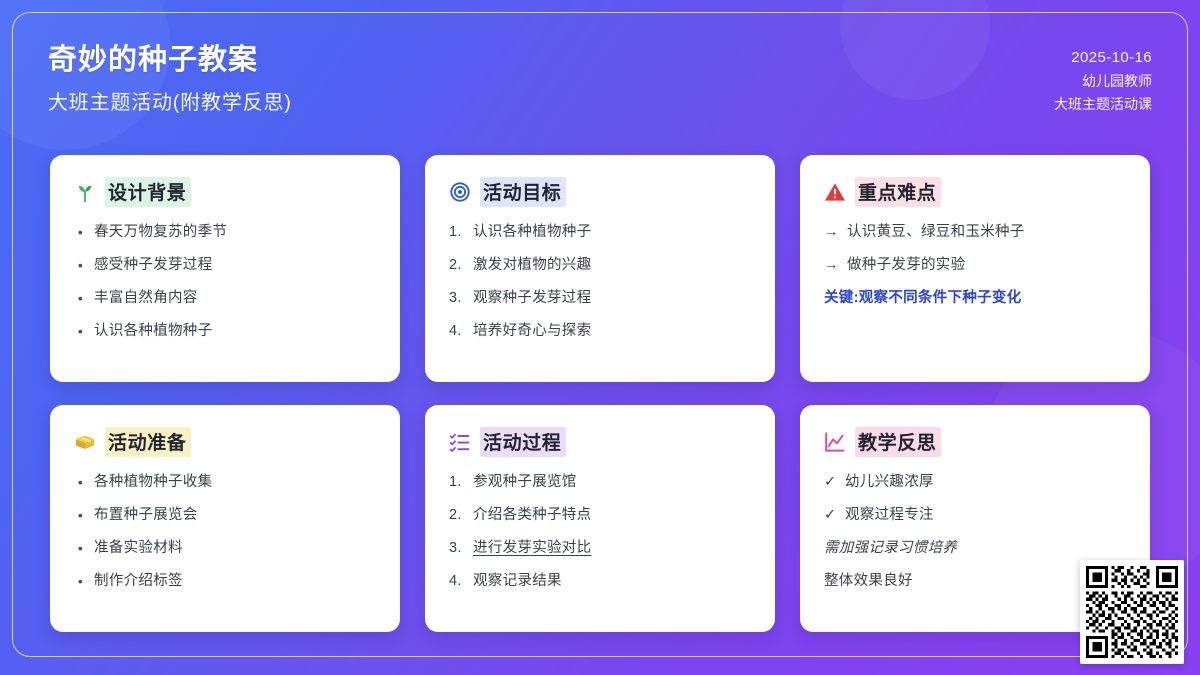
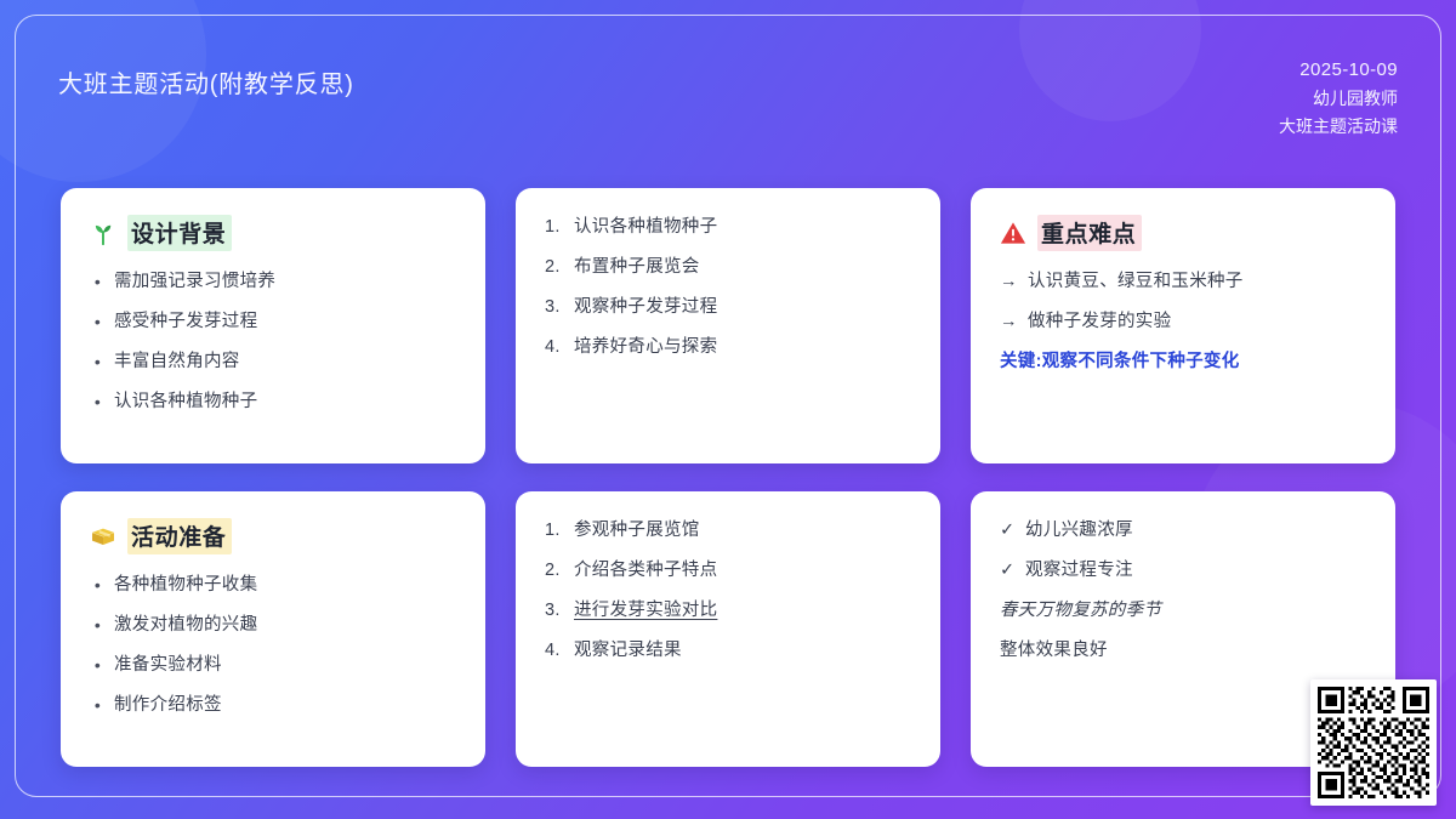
- 奇妙的种子教案
  大班主题活动(附教学反思)
- 2025-10-16
+ 2025-10-09
  幼儿园教师
  大班主题活动课
  设计背景
  •
- 春天万物复苏的季节
+ 需加强记录习惯培养
  •
  感受种子发芽过程
  •
  丰富自然角内容
  •
  认识各种植物种子
- 活动目标
  1.
  认识各种植物种子
  2.
- 激发对植物的兴趣
+ 布置种子展览会
  3.
  观察种子发芽过程
  4.
  培养好奇心与探索
  重点难点
  →
  认识黄豆、绿豆和玉米种子
  →
  做种子发芽的实验
  关键:观察不同条件下种子变化
  活动准备
  •
  各种植物种子收集
  •
- 布置种子展览会
+ 激发对植物的兴趣
  •
  准备实验材料
  •
  制作介绍标签
- 活动过程
  1.
  参观种子展览馆
  2.
  介绍各类种子特点
  3.
  进行发芽实验对比
  4.
  观察记录结果
- 教学反思
  ✓
  幼儿兴趣浓厚
  ✓
  观察过程专注
- 需加强记录习惯培养
+ 春天万物复苏的季节
  整体效果良好
